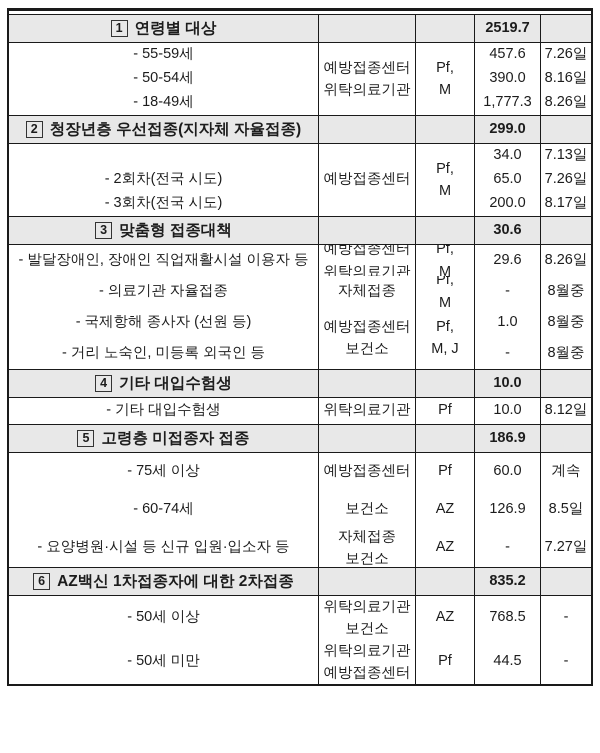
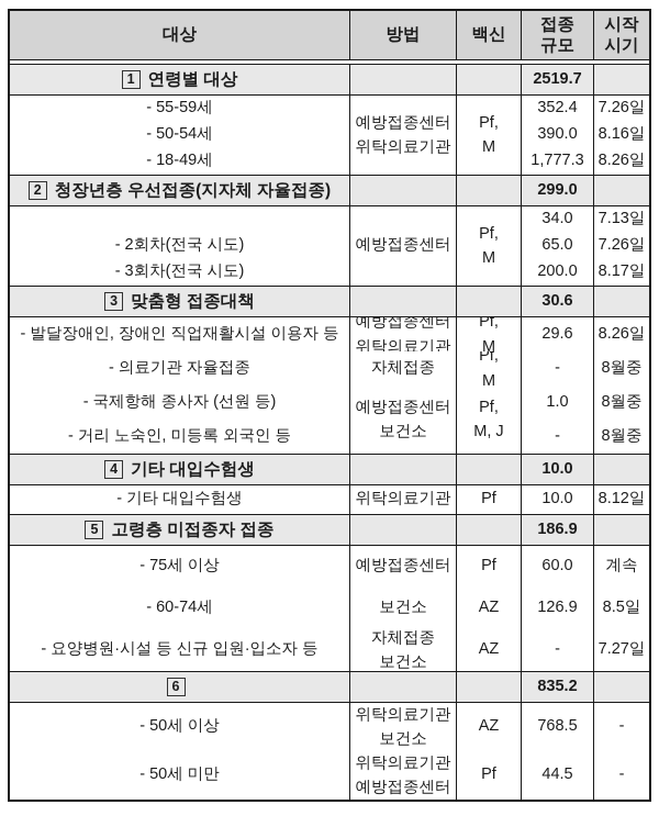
+ 대상
+ 방법
+ 백신
+ 접종
+ 규모
+ 시작
+ 시기
  1
  연령별 대상
  2519.7
  - 55-59세
  - 50-54세
  - 18-49세
  예방접종센터
  위탁의료기관
  Pf,
  M
- 457.6
+ 352.4
  390.0
  1,777.3
  7.26일
  8.16일
  8.26일
  2
  청장년층 우선접종(지자체 자율접종)
  299.0
  - 2회차(전국 시도)
  - 3회차(전국 시도)
  예방접종센터
  Pf,
  M
  34.0
  65.0
  200.0
  7.13일
  7.26일
  8.17일
  3
  맞춤형 접종대책
  30.6
  - 발달장애인, 장애인 직업재활시설 이용자 등
  - 의료기관 자율접종
  - 국제항해 종사자 (선원 등)
  - 거리 노숙인, 미등록 외국인 등
  예방접종센터
  위탁의료기관
  자체접종
  예방접종센터
  보건소
  Pf,
  M
  Pf,
  M
  Pf,
  M, J
  29.6
  -
  1.0
  -
  8.26일
  8월중
  8월중
  8월중
  4
  기타 대입수험생
  10.0
  - 기타 대입수험생
  위탁의료기관
  Pf
  10.0
  8.12일
  5
  고령층 미접종자 접종
  186.9
  - 75세 이상
  - 60-74세
  - 요양병원·시설 등 신규 입원·입소자 등
  예방접종센터
  보건소
  자체접종
  보건소
  Pf
  AZ
  AZ
  60.0
  126.9
  -
  계속
  8.5일
  7.27일
  6
- AZ백신 1차접종자에 대한 2차접종
  835.2
  - 50세 이상
  - 50세 미만
  위탁의료기관
  보건소
  위탁의료기관
  예방접종센터
  AZ
  Pf
  768.5
  44.5
  -
  -
